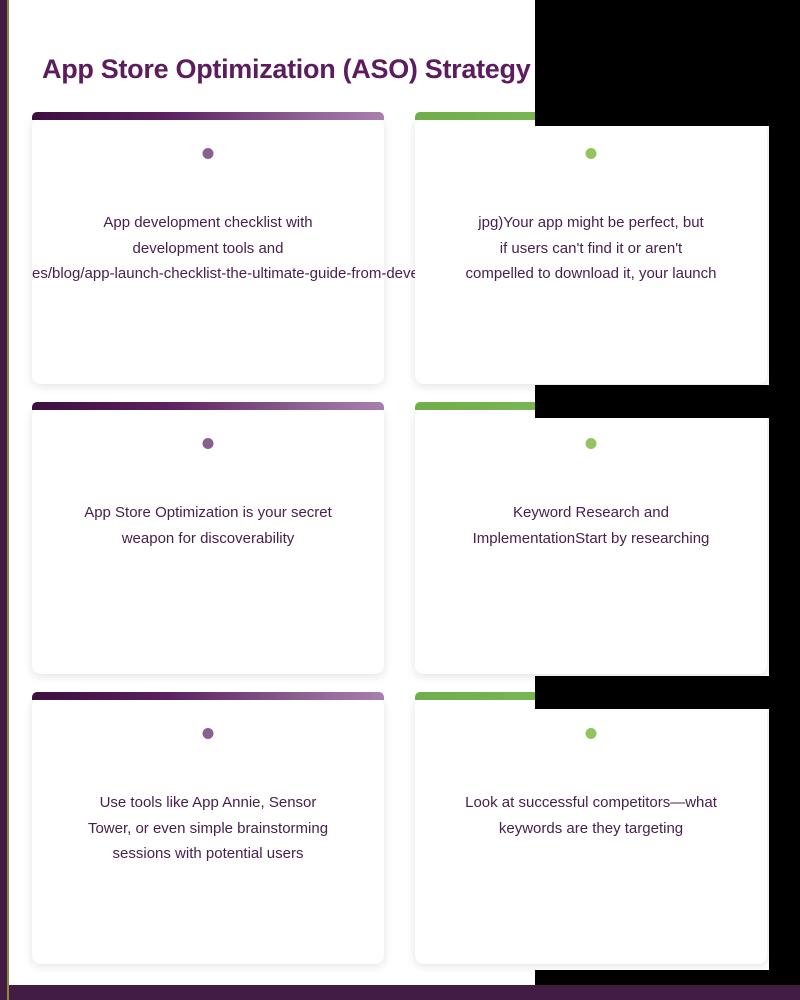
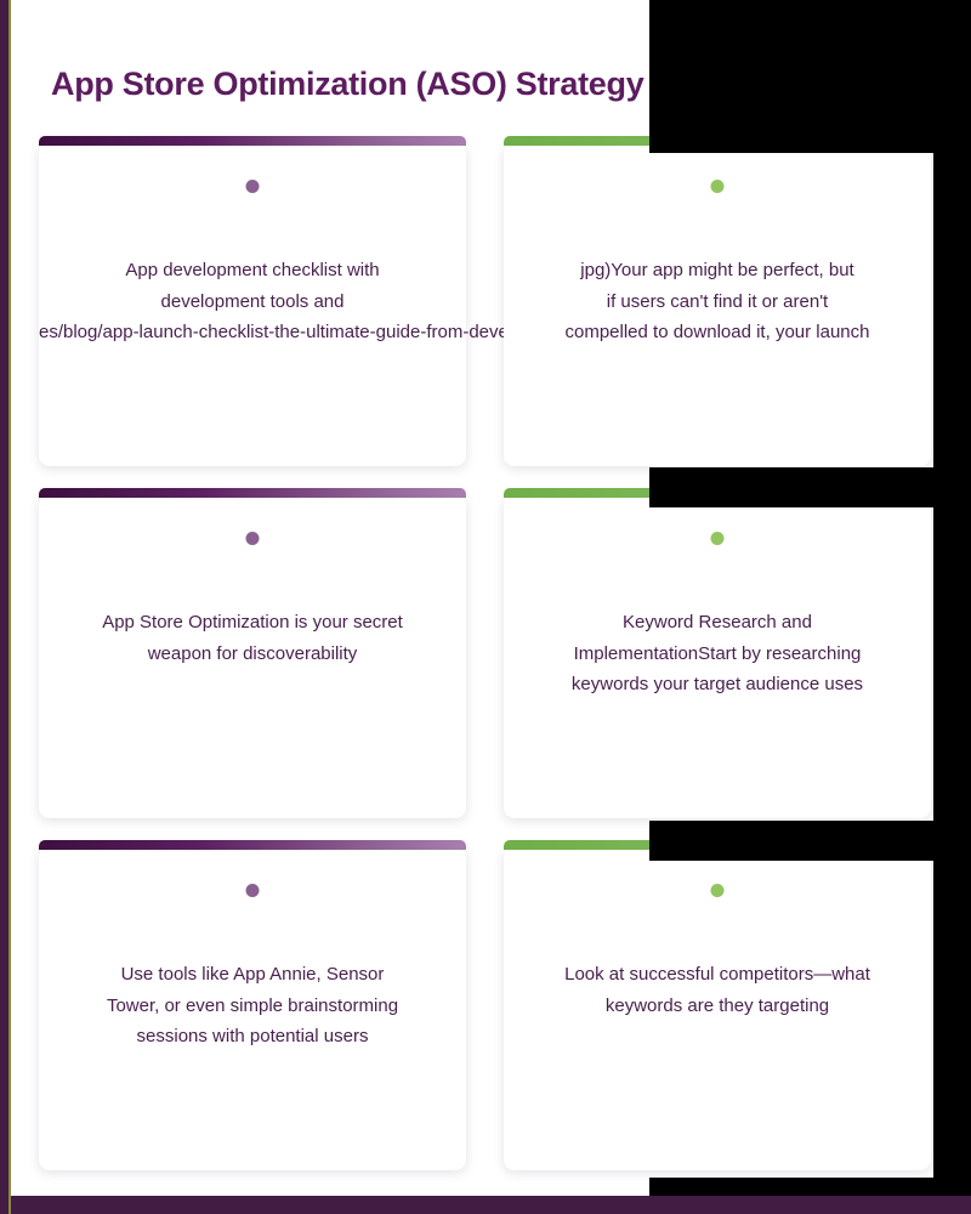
  App Store Optimization (ASO) Strategy
  App development checklist with
  development tools and
  es/blog/app-launch-checklist-the-ultimate-guide-from-dev
  jpg)Your app might be perfect, but
  if users can't find it or aren't
  compelled to download it, your launch
  App Store Optimization is your secret
  weapon for discoverability
  Keyword Research and
  ImplementationStart by researching
+ keywords your target audience uses
  Use tools like App Annie, Sensor
  Tower, or even simple brainstorming
  sessions with potential users
  Look at successful competitors—what
  keywords are they targeting
